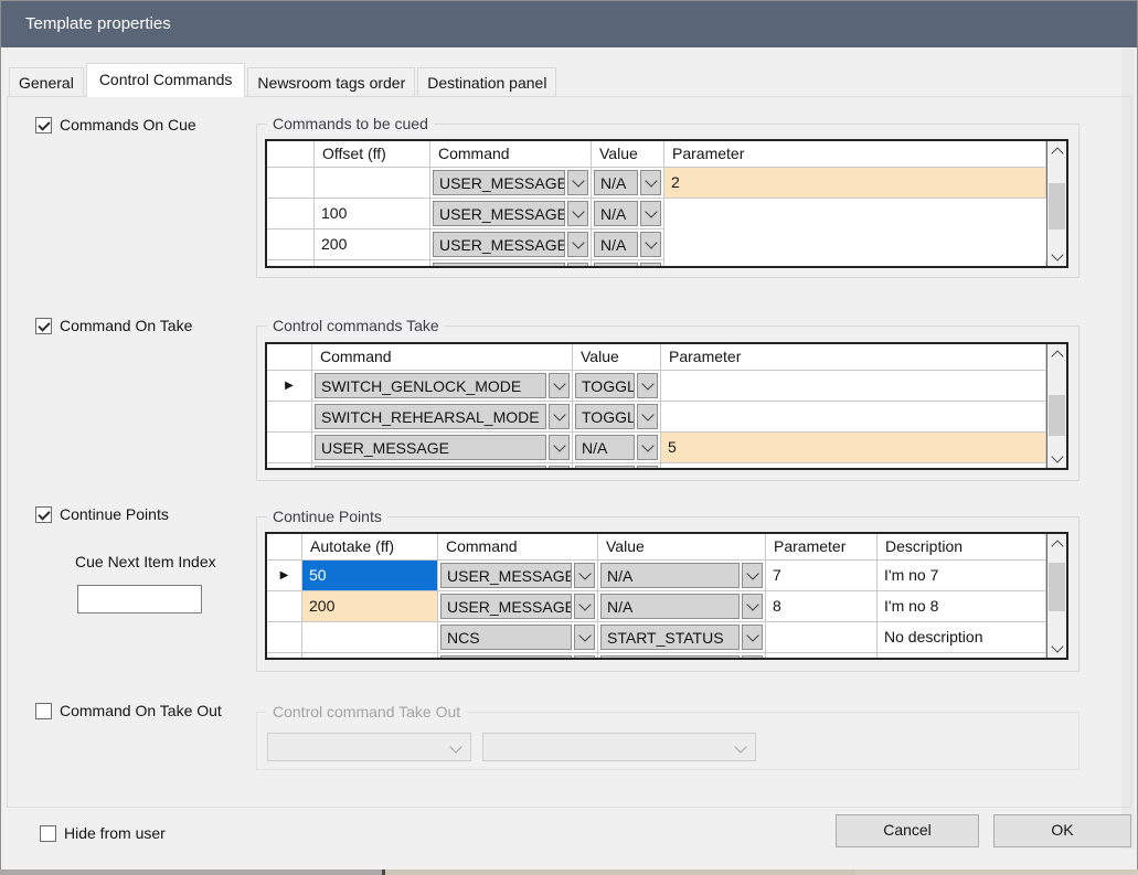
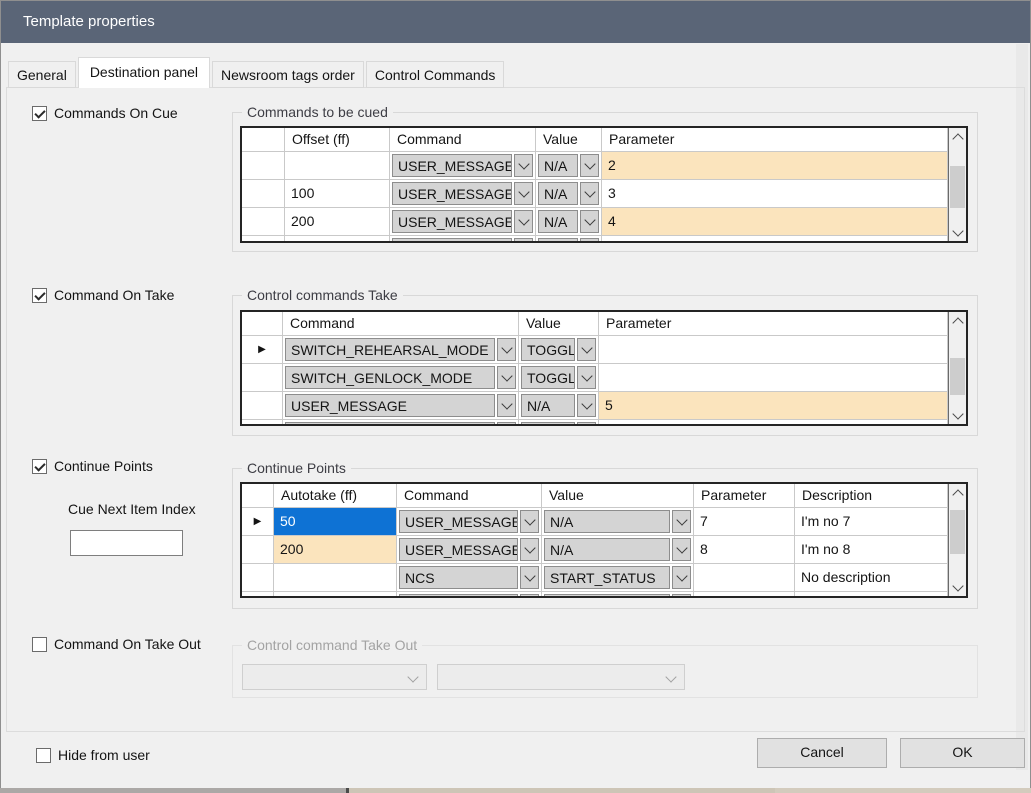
  Template properties
  General
- Control Commands
+ Destination panel
  Newsroom tags order
- Destination panel
+ Control Commands
  Commands On Cue
  Commands to be cued
  Offset (ff)
  Command
  Value
  Parameter
  USER_MESSAGE
  N/A
  2
  100
  USER_MESSAGE
  N/A
+ 3
  200
  USER_MESSAGE
  N/A
+ 4
  Command On Take
  Control commands Take
  Command
  Value
  Parameter
  ▶
- SWITCH_GENLOCK_MODE
+ SWITCH_REHEARSAL_MODE
  TOGGL
- SWITCH_REHEARSAL_MODE
+ SWITCH_GENLOCK_MODE
  TOGGL
  USER_MESSAGE
  N/A
  5
  Continue Points
  Cue Next Item Index
  Continue Points
  Autotake (ff)
  Command
  Value
  Parameter
  Description
  ▶
  50
  USER_MESSAGE
  N/A
  7
  I'm no 7
  200
  USER_MESSAGE
  N/A
  8
  I'm no 8
  NCS
  START_STATUS
  No description
  Command On Take Out
  Control command Take Out
  Hide from user
  Cancel
  OK
